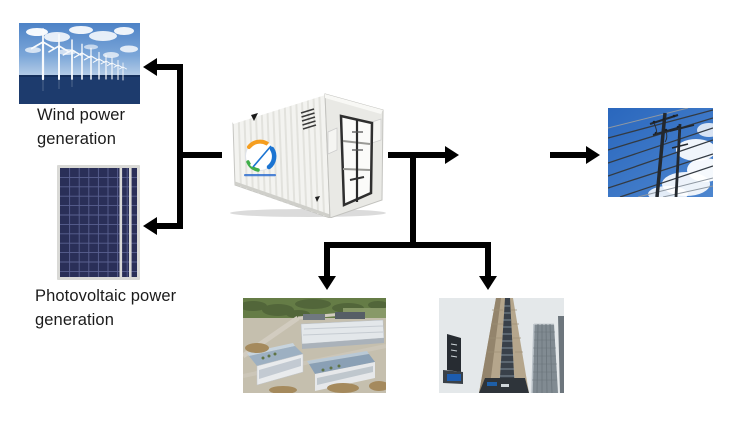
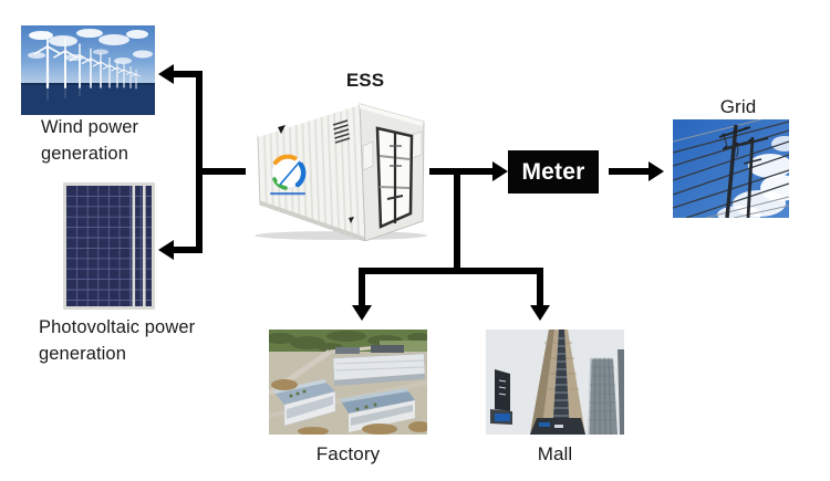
  Wind power
  generation
  Photovoltaic power
  generation
+ ESS
+ Meter
+ Grid
+ Factory
+ Mall
